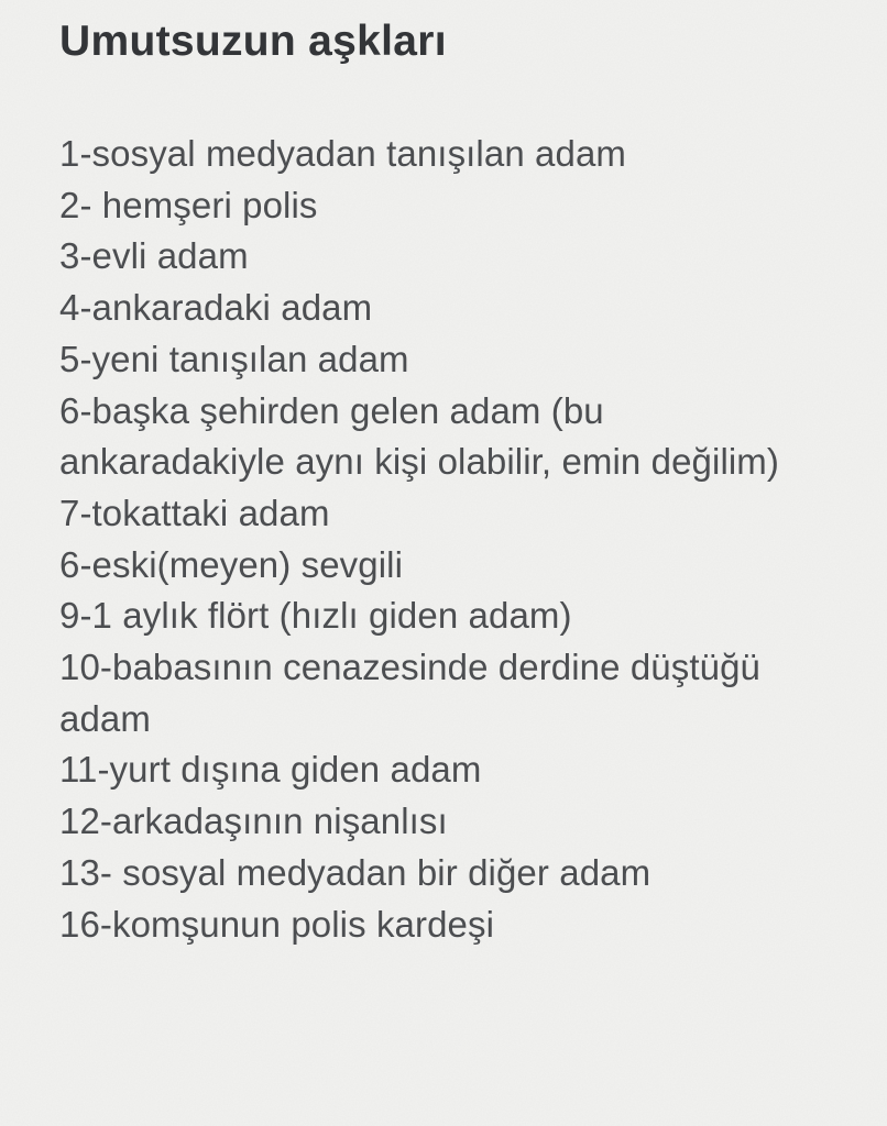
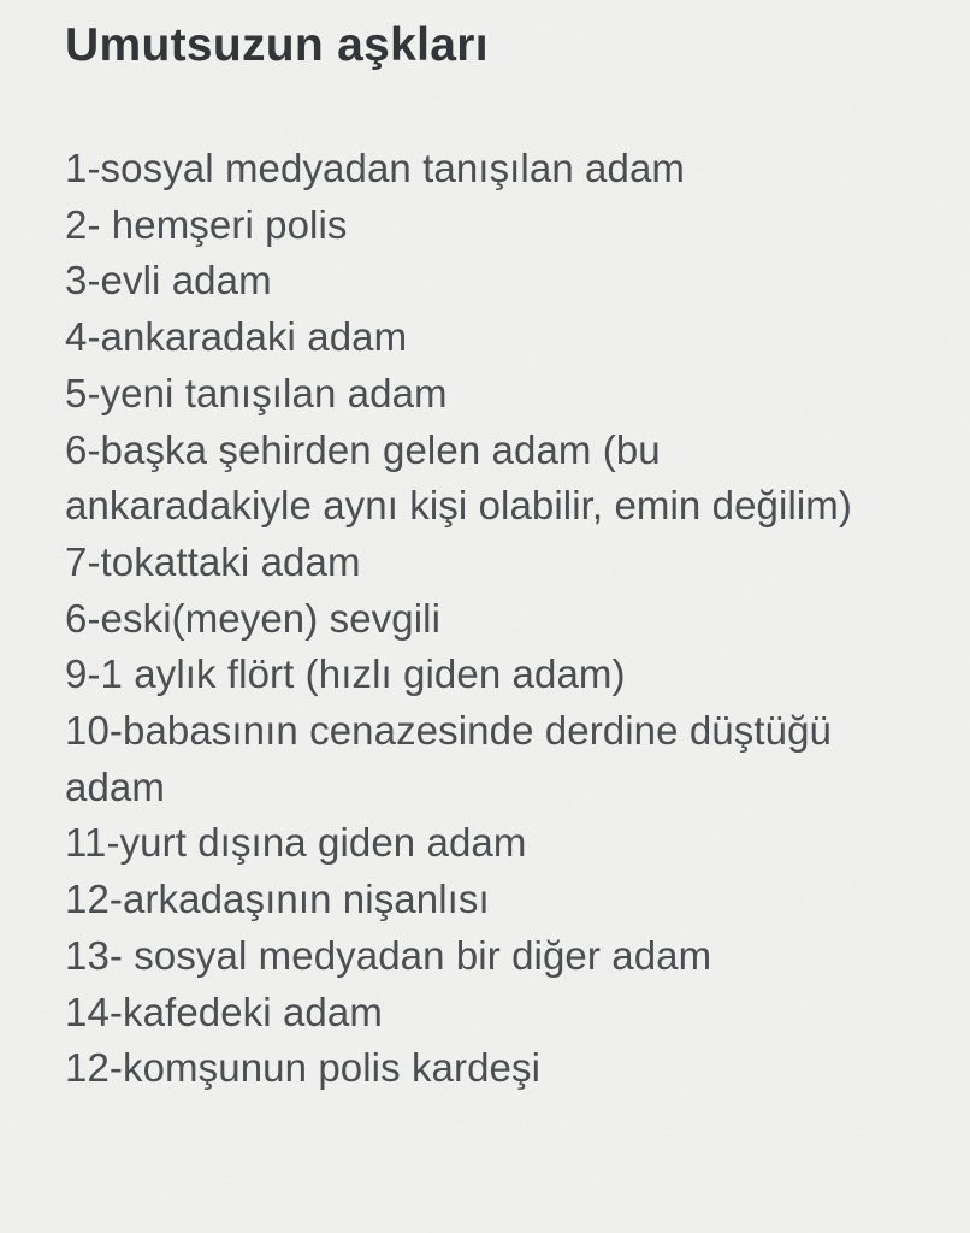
  Umutsuzun aşkları
  1-sosyal medyadan tanışılan adam
  2- hemşeri polis
  3-evli adam
  4-ankaradaki adam
  5-yeni tanışılan adam
  6-başka şehirden gelen adam (bu
  ankaradakiyle aynı kişi olabilir, emin değilim)
  7-tokattaki adam
  6-eski(meyen) sevgili
  9-1 aylık flört (hızlı giden adam)
  10-babasının cenazesinde derdine düştüğü
  adam
  11-yurt dışına giden adam
  12-arkadaşının nişanlısı
  13- sosyal medyadan bir diğer adam
+ 14-kafedeki adam
- 16-komşunun polis kardeşi
+ 12-komşunun polis kardeşi
